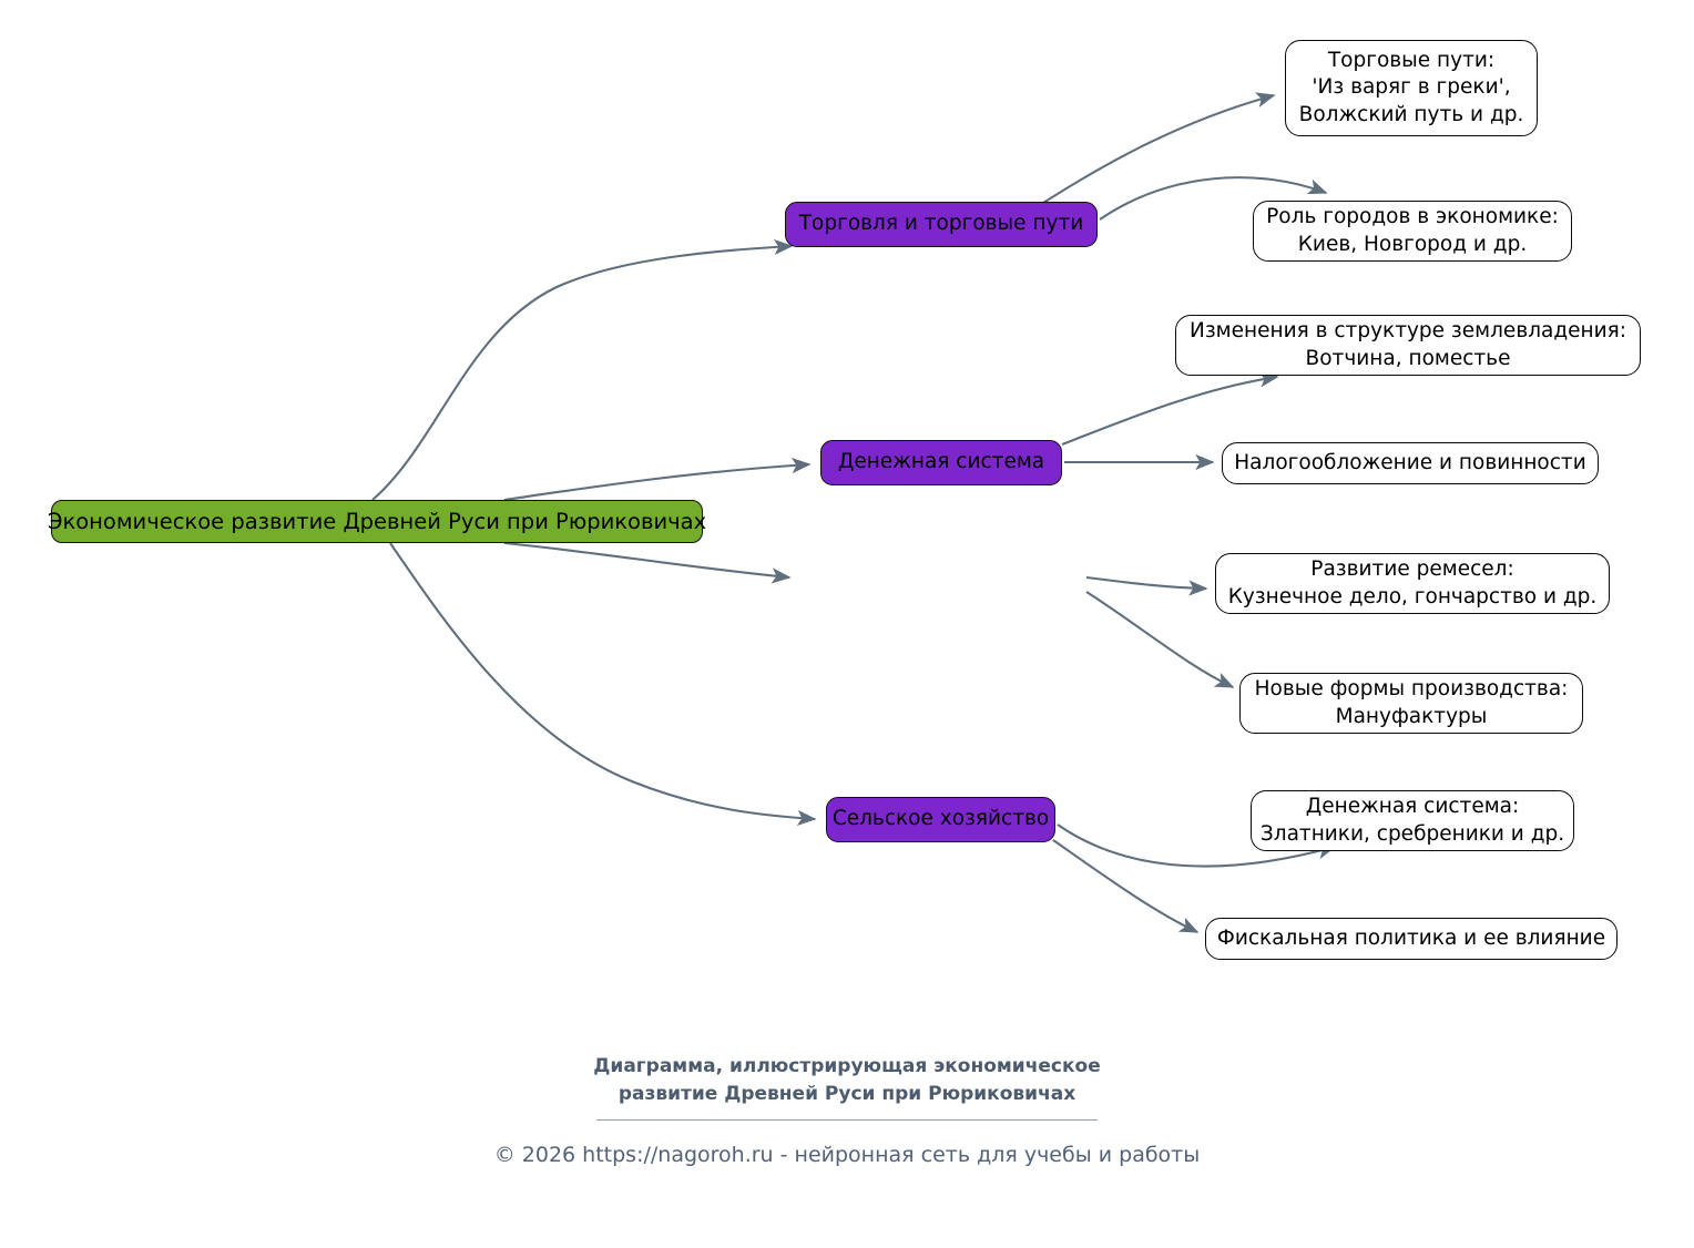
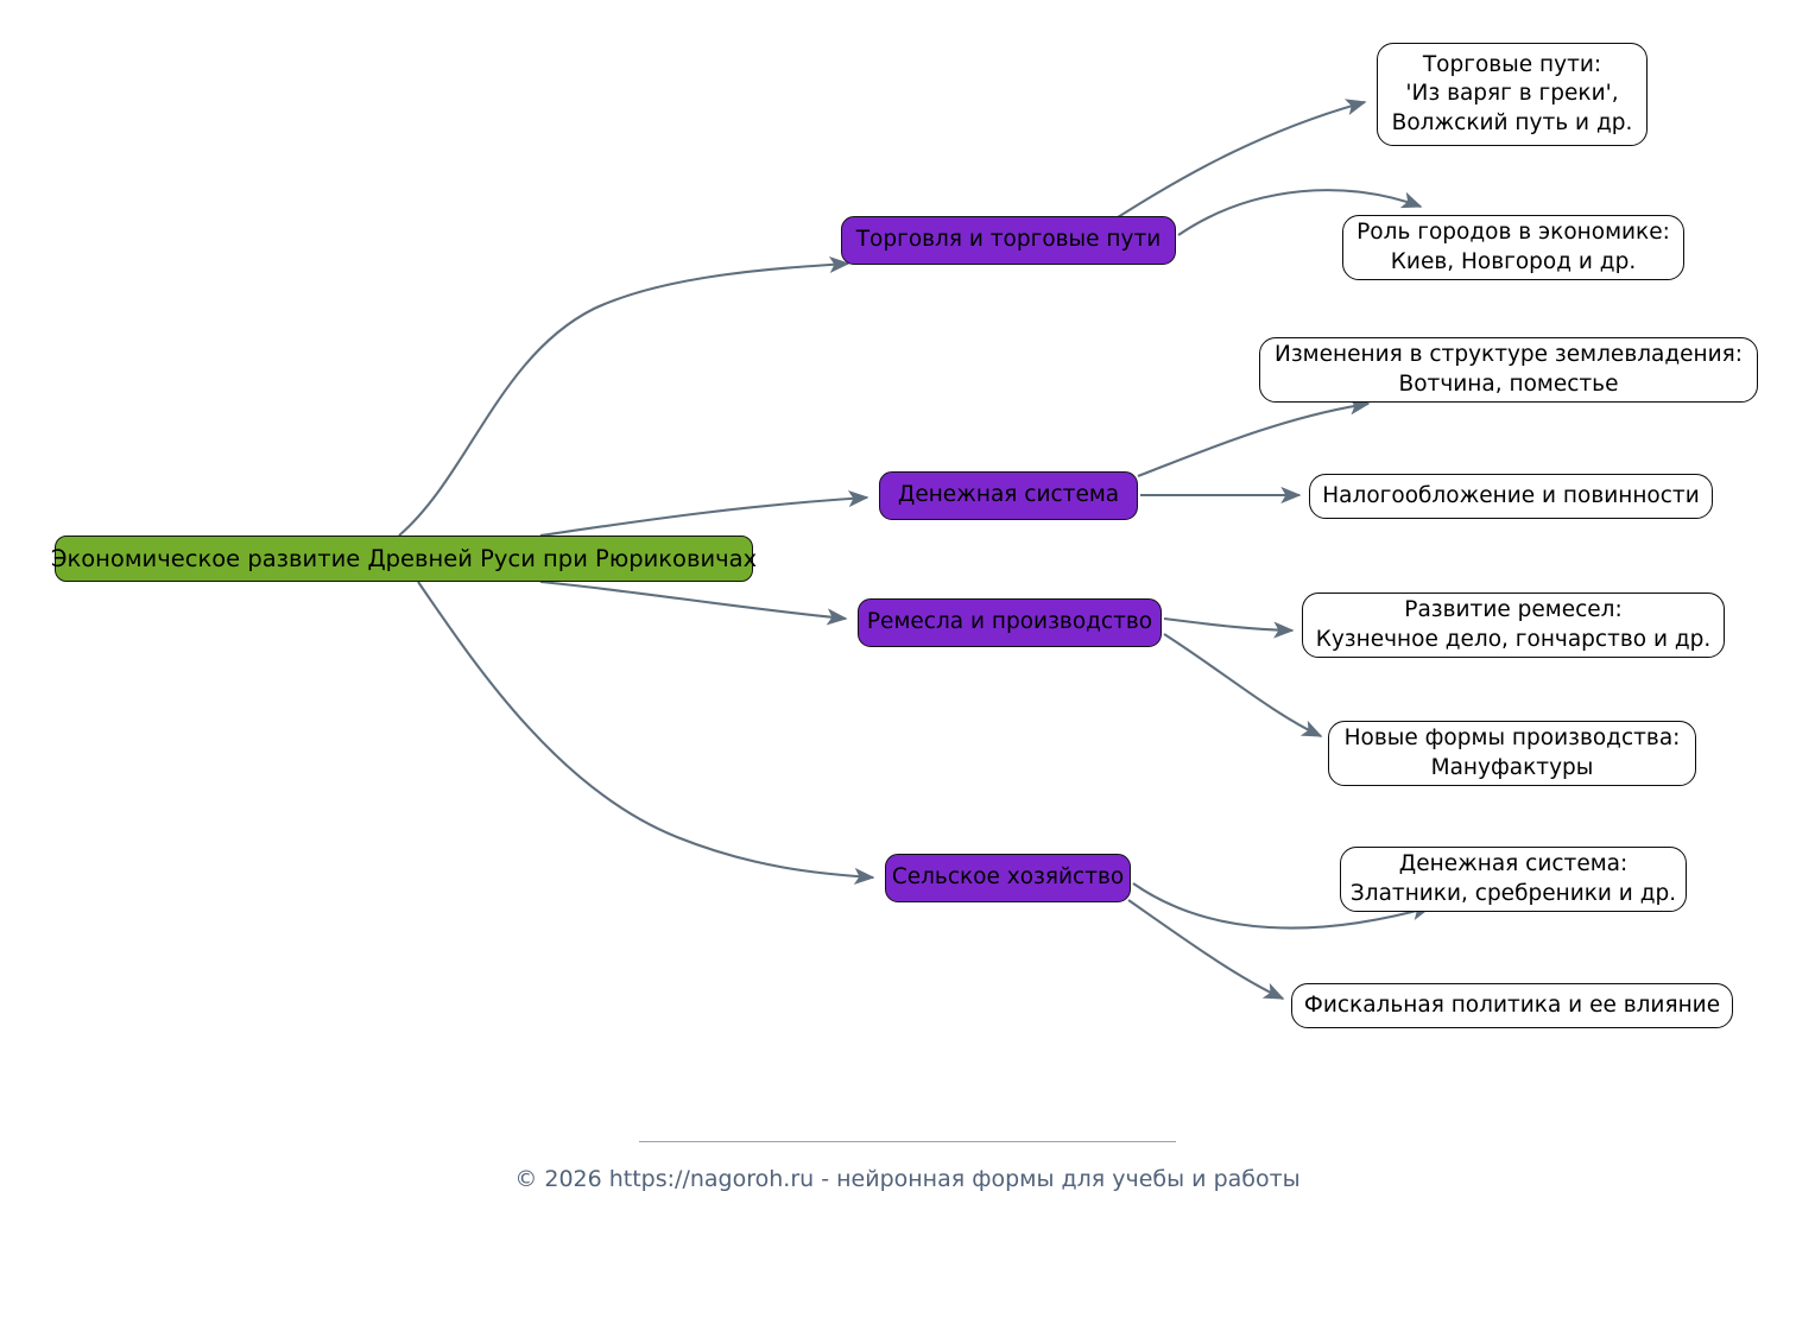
  Экономическое развитие Древней Руси при Рюриковичах
  Торговля и торговые пути
  Торговые пути:
  'Из варяг в греки',
  Волжский путь и др.
  Роль городов в экономике:
  Киев, Новгород и др.
  Денежная система
  Изменения в структуре землевладения:
  Вотчина, поместье
  Налогообложение и повинности
+ Ремесла и производство
  Развитие ремесел:
  Кузнечное дело, гончарство и др.
  Новые формы производства:
  Мануфактуры
  Сельское хозяйство
  Денежная система:
  Златники, сребреники и др.
  Фискальная политика и ее влияние
- Диаграмма, иллюстрирующая экономическое
- развитие Древней Руси при Рюриковичах
- © 2026 https://nagoroh.ru - нейронная сеть для учебы и работы
+ © 2026 https://nagoroh.ru - нейронная формы для учебы и работы
